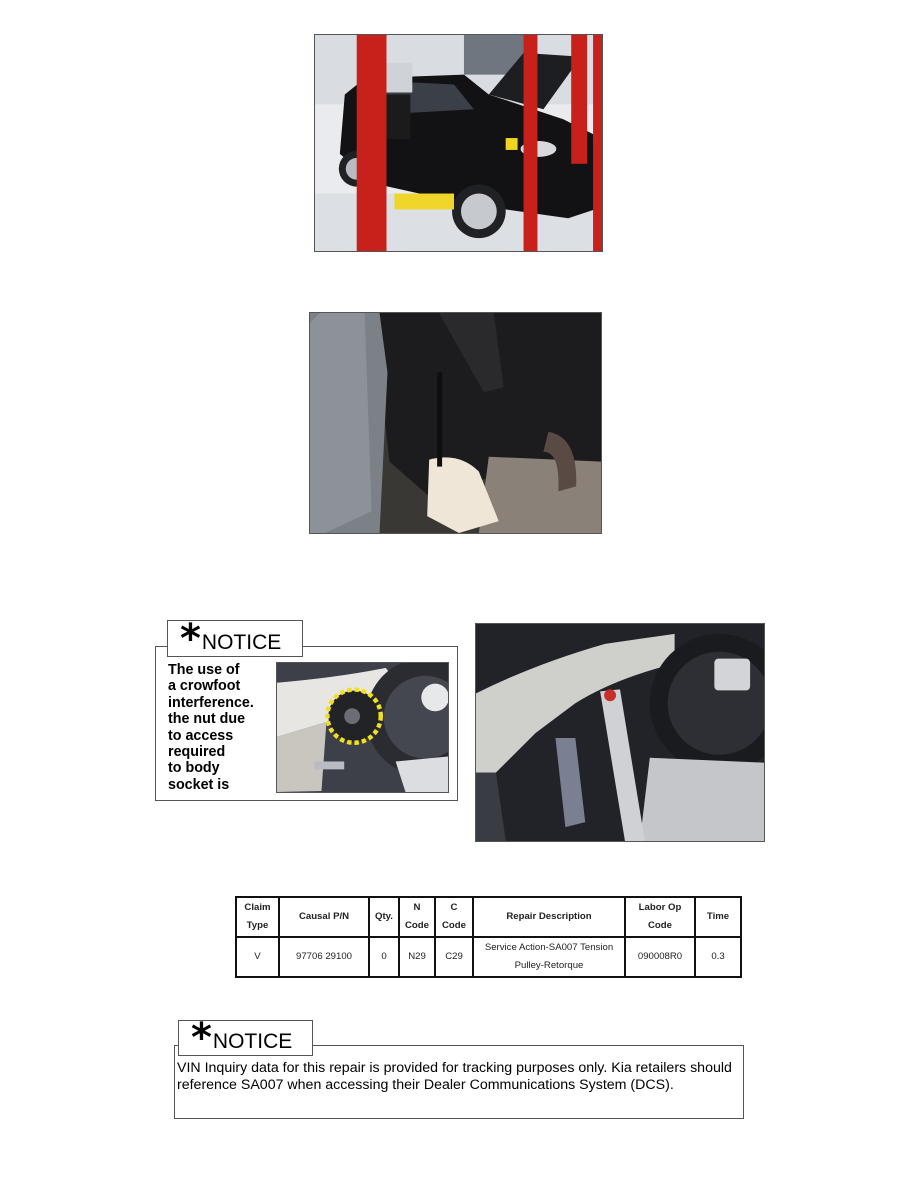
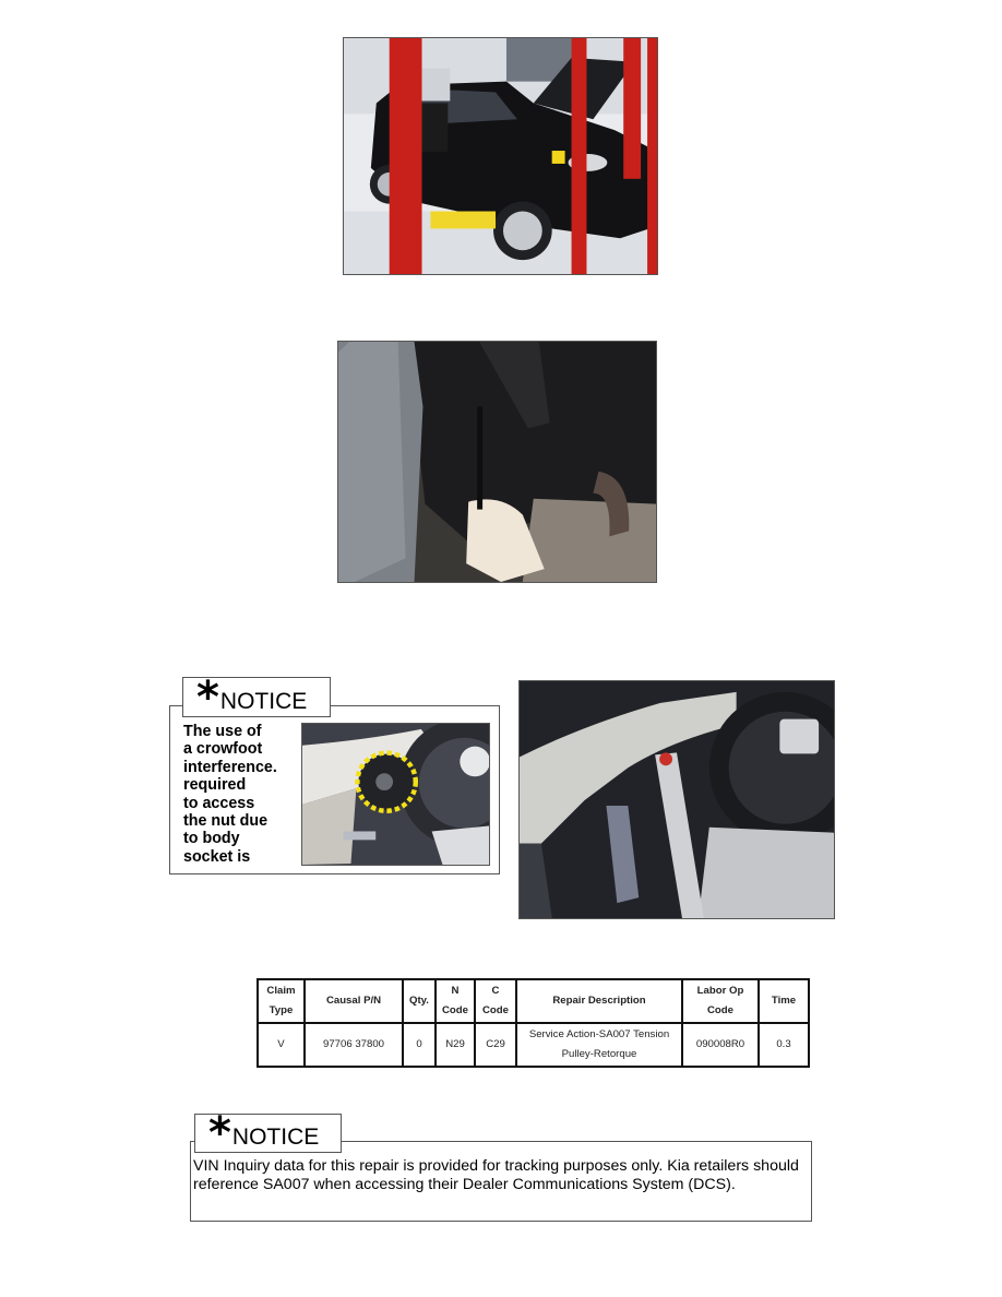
  *
  NOTICE
  The use of
  a crowfoot
  interference.
- the nut due
+ required
  to access
- required
+ the nut due
  to body
  socket is
  ClaimType	Causal P/N	Qty.	NCode	CCode	Repair Description	Labor OpCode	Time
- V	97706 29100	0	N29	C29	Service Action-SA007 TensionPulley-Retorque	090008R0	0.3
+ V	97706 37800	0	N29	C29	Service Action-SA007 TensionPulley-Retorque	090008R0	0.3
  *
  NOTICE
  VIN Inquiry data for this repair is provided for tracking purposes only. Kia retailers should reference SA007 when accessing their Dealer Communications System (DCS).
